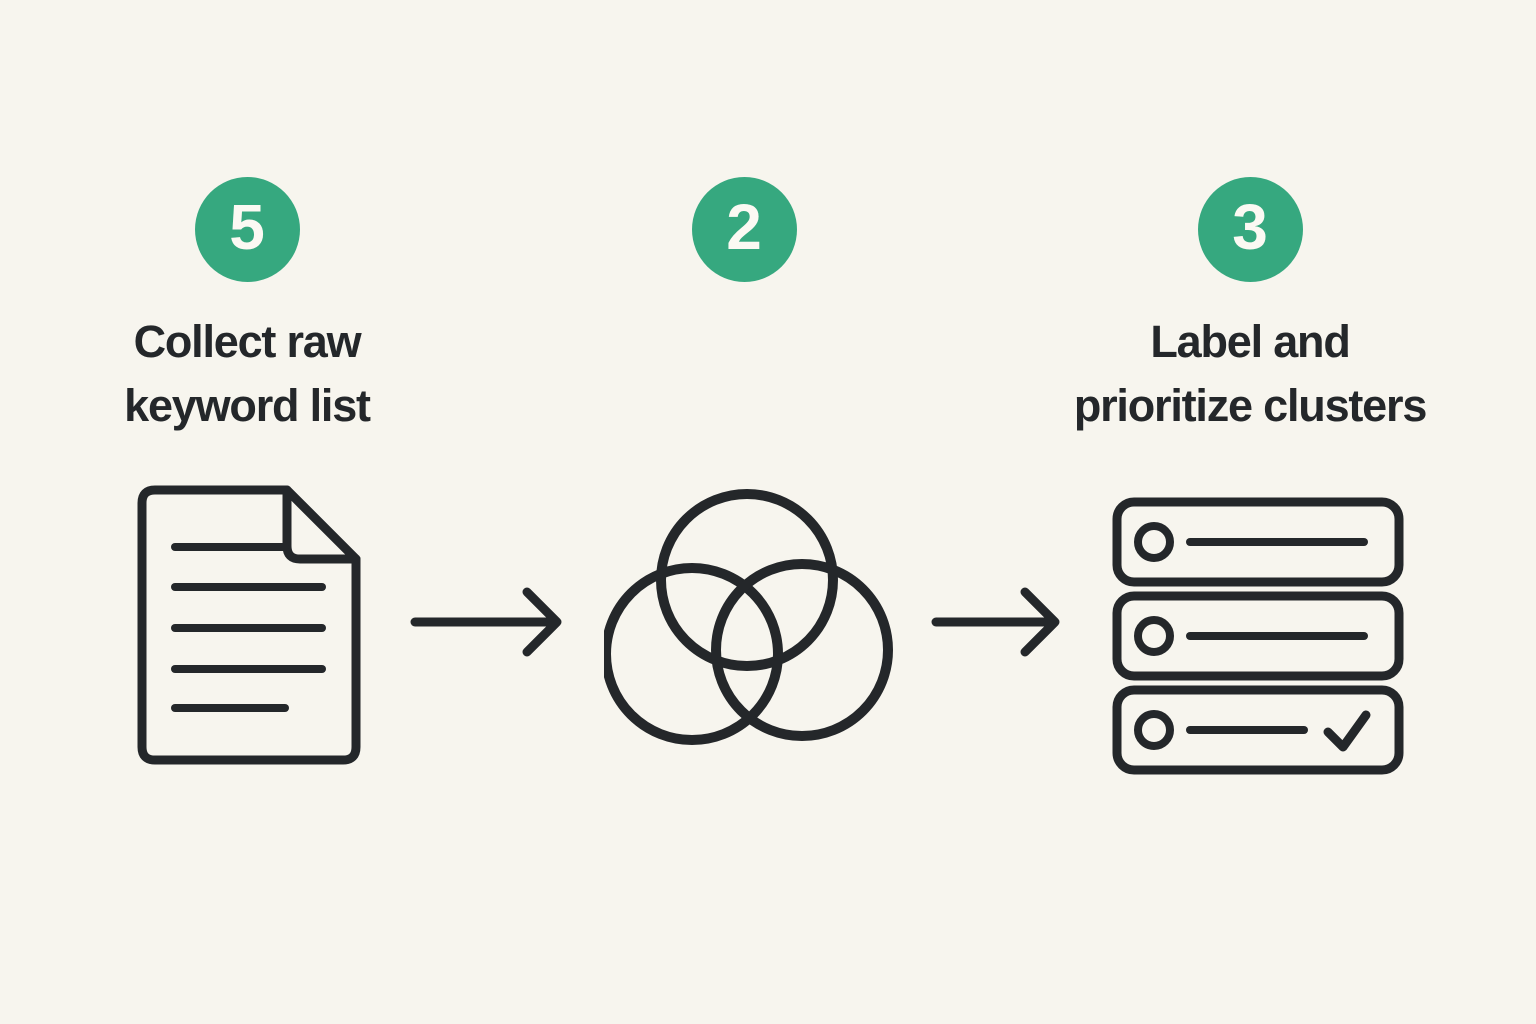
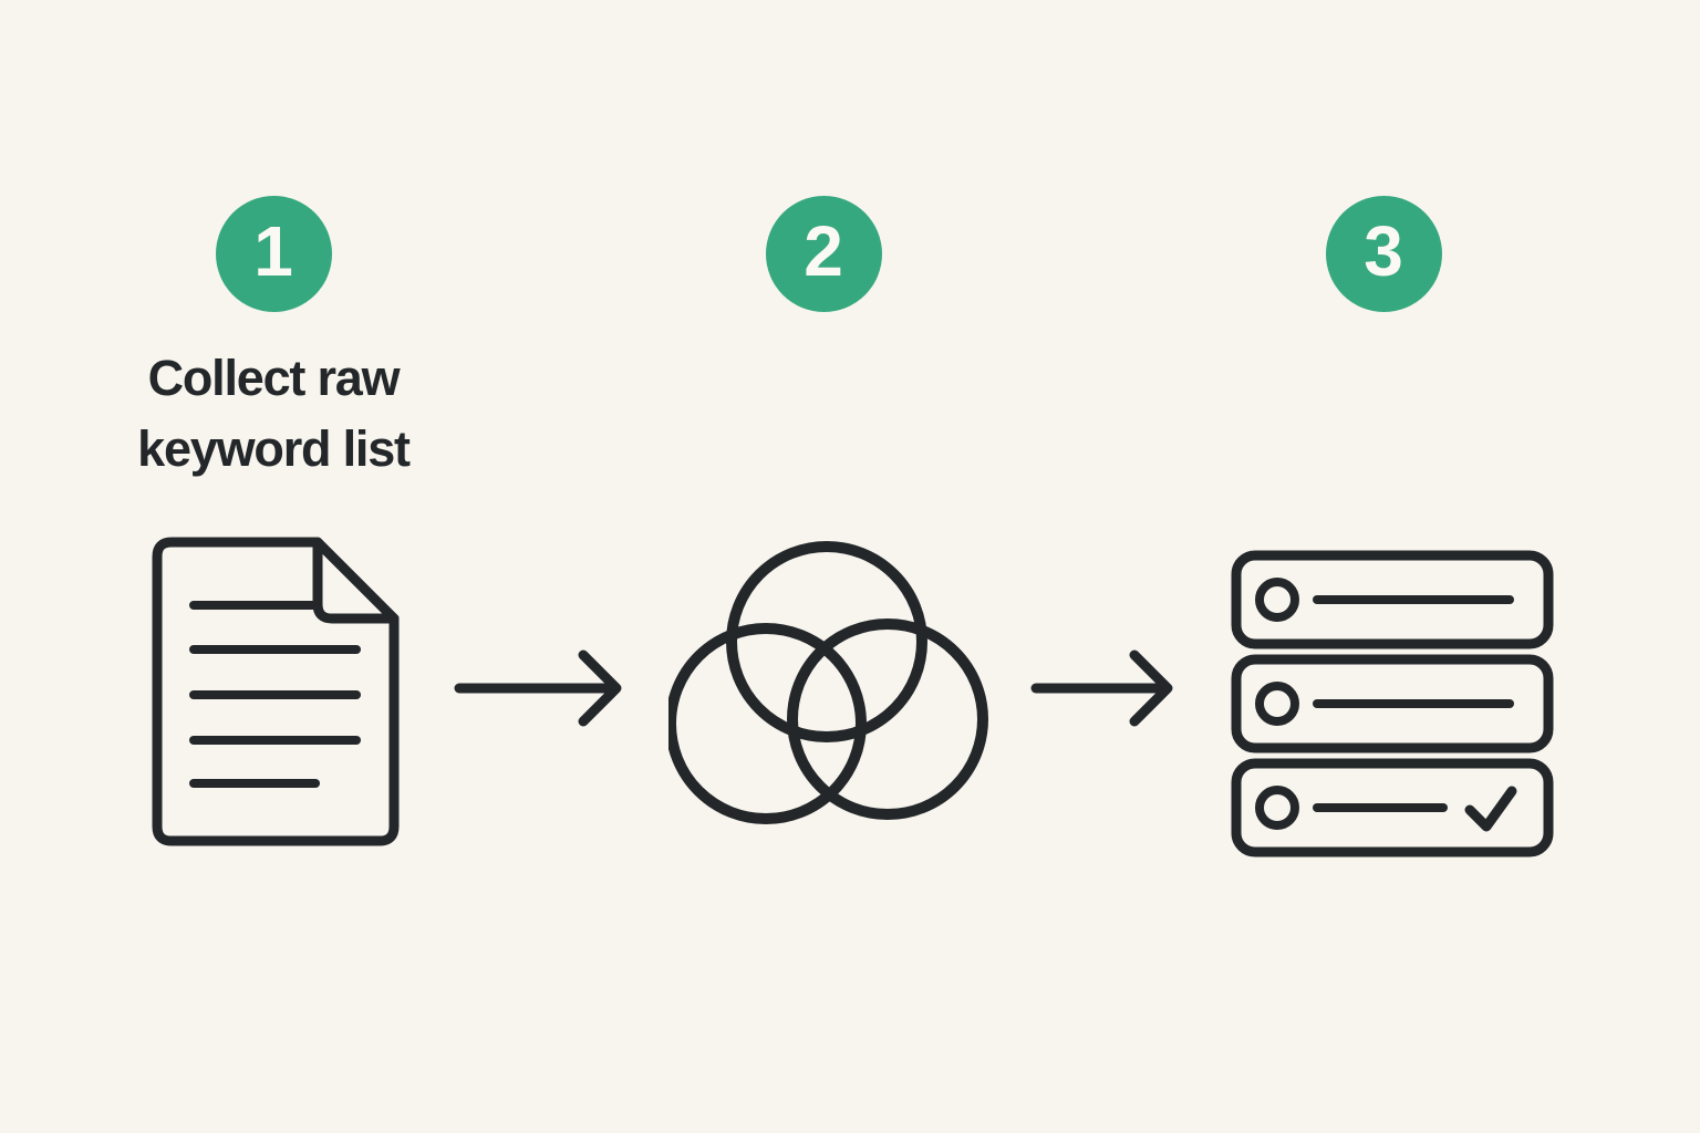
- 5
+ 1
  Collect raw
  keyword list
  2
  3
- Label and
- prioritize clusters
